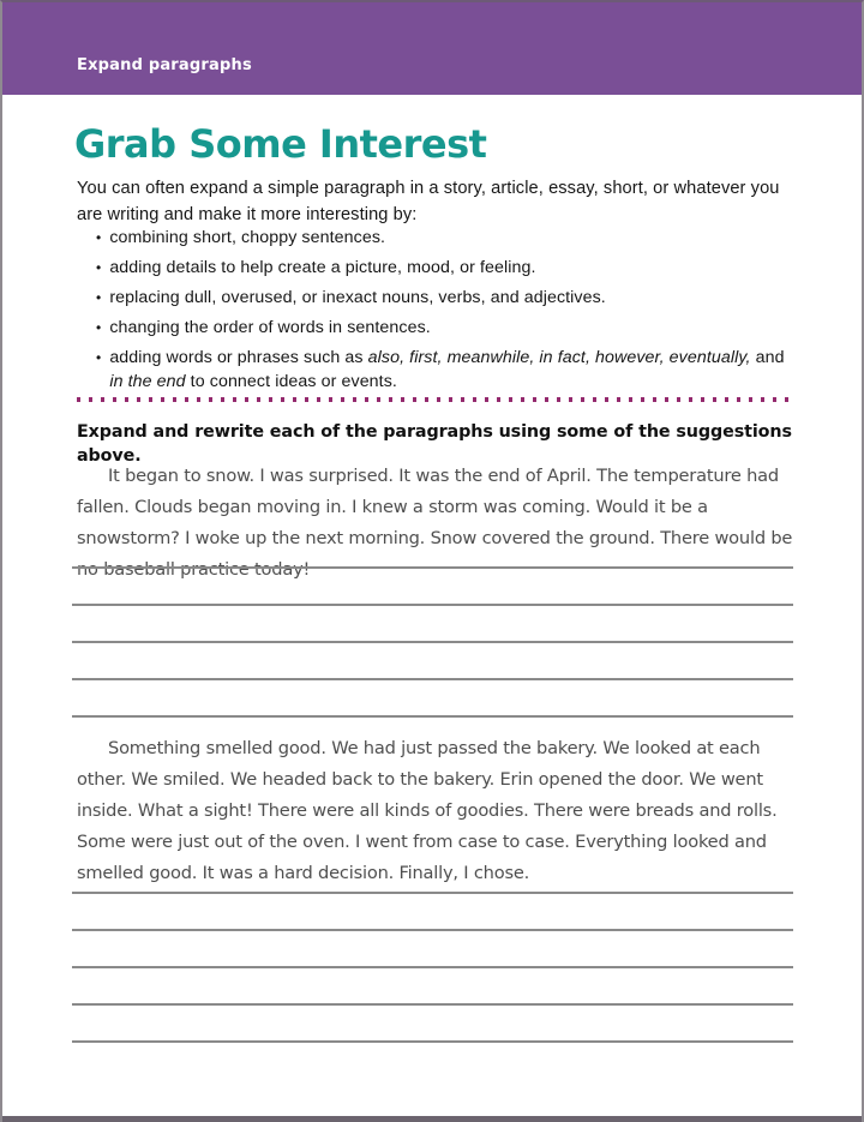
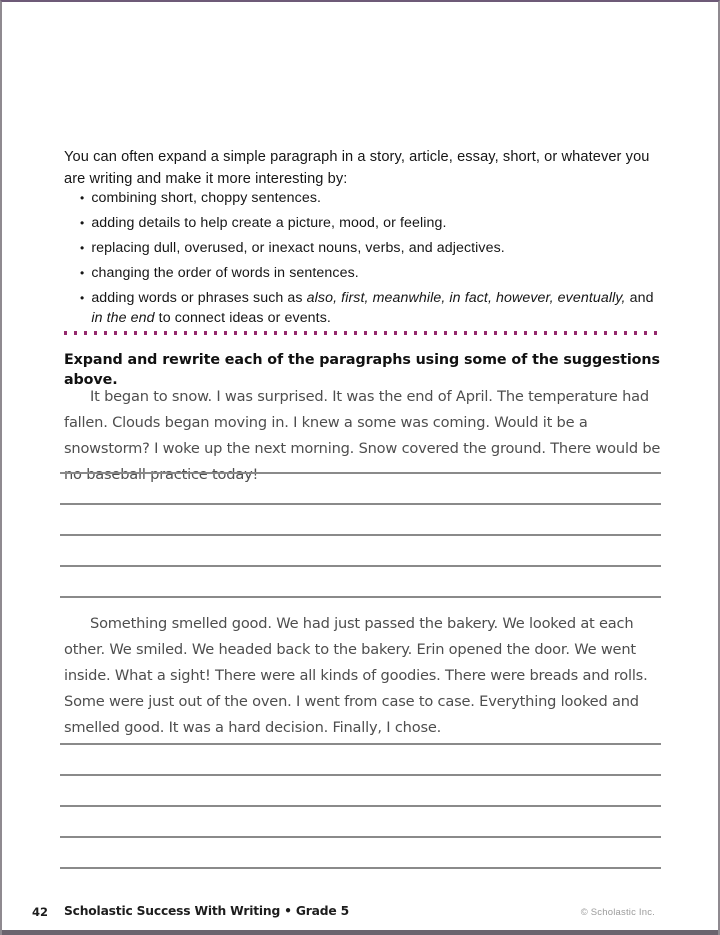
- Expand paragraphs
- Grab Some Interest
  You can often expand a simple paragraph in a story, article, essay, short, or whatever you are writing and make it more interesting by:
  •
  combining short, choppy sentences.
  •
  adding details to help create a picture, mood, or feeling.
  •
  replacing dull, overused, or inexact nouns, verbs, and adjectives.
  •
  changing the order of words in sentences.
  •
  adding words or phrases such as also, first, meanwhile, in fact, however, eventually, and in the end to connect ideas or events.
  Expand and rewrite each of the paragraphs using some of the suggestions above.
- It began to snow. I was surprised. It was the end of April. The temperature had fallen. Clouds began moving in. I knew a storm was coming. Would it be a snowstorm? I woke up the next morning. Snow covered the ground. There would be no baseball practice today!
+ It began to snow. I was surprised. It was the end of April. The temperature had fallen. Clouds began moving in. I knew a some was coming. Would it be a snowstorm? I woke up the next morning. Snow covered the ground. There would be no baseball practice today!
  Something smelled good. We had just passed the bakery. We looked at each other. We smiled. We headed back to the bakery. Erin opened the door. We went inside. What a sight! There were all kinds of goodies. There were breads and rolls. Some were just out of the oven. I went from case to case. Everything looked and smelled good. It was a hard decision. Finally, I chose.
+ 42
+ Scholastic Success With Writing • Grade 5
+ © Scholastic Inc.
